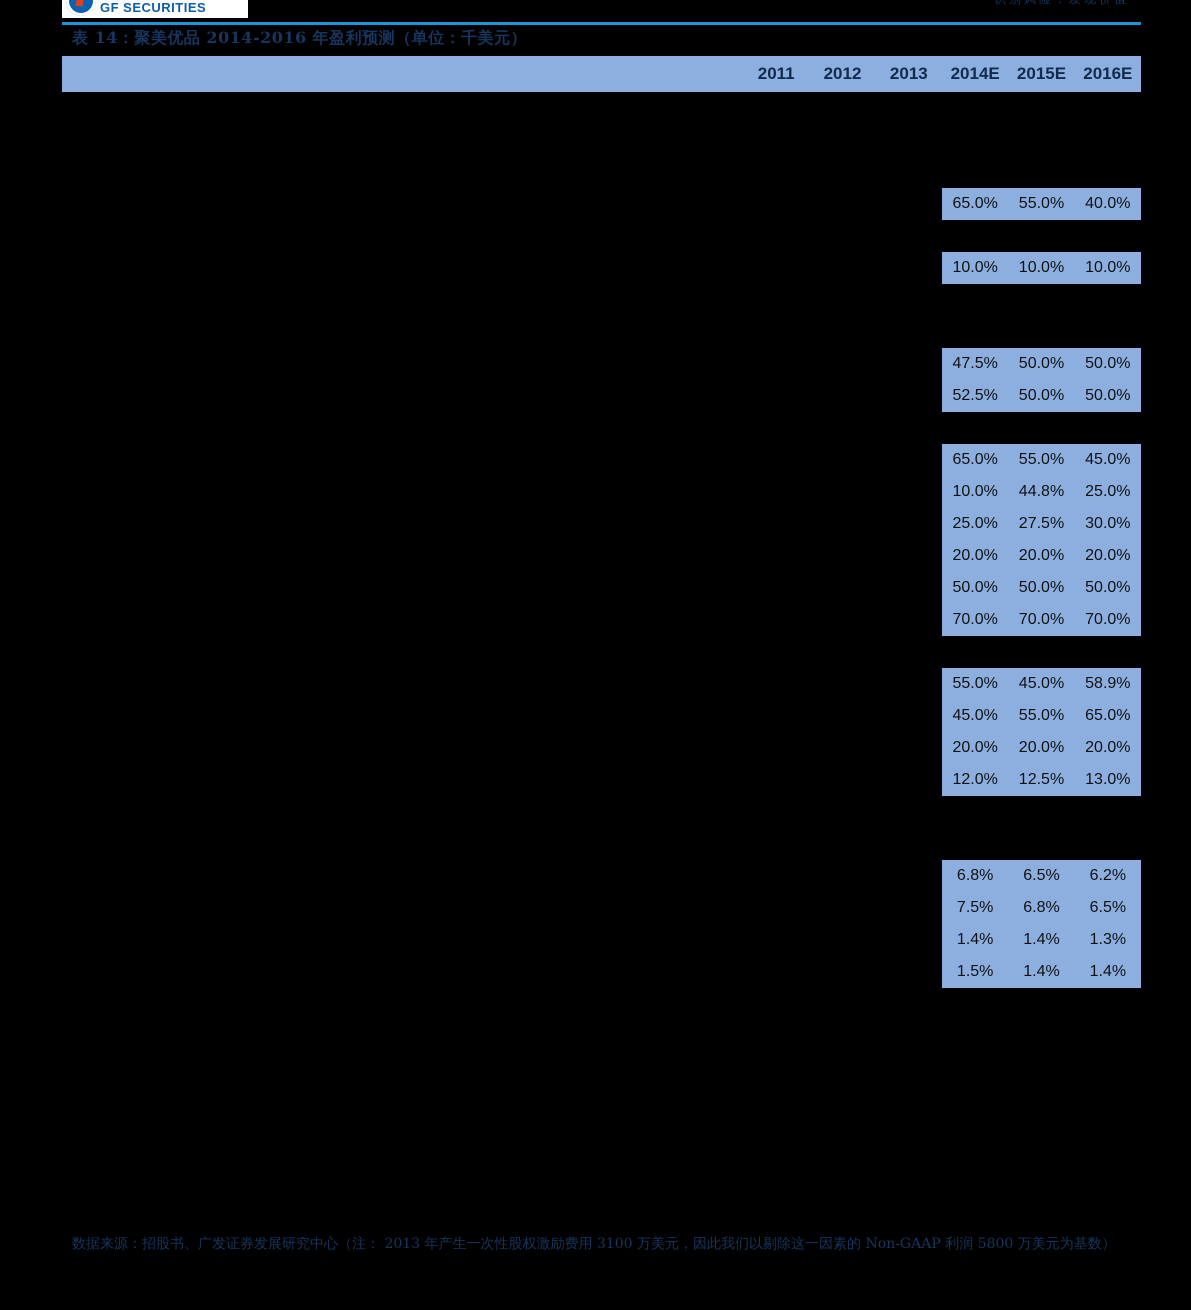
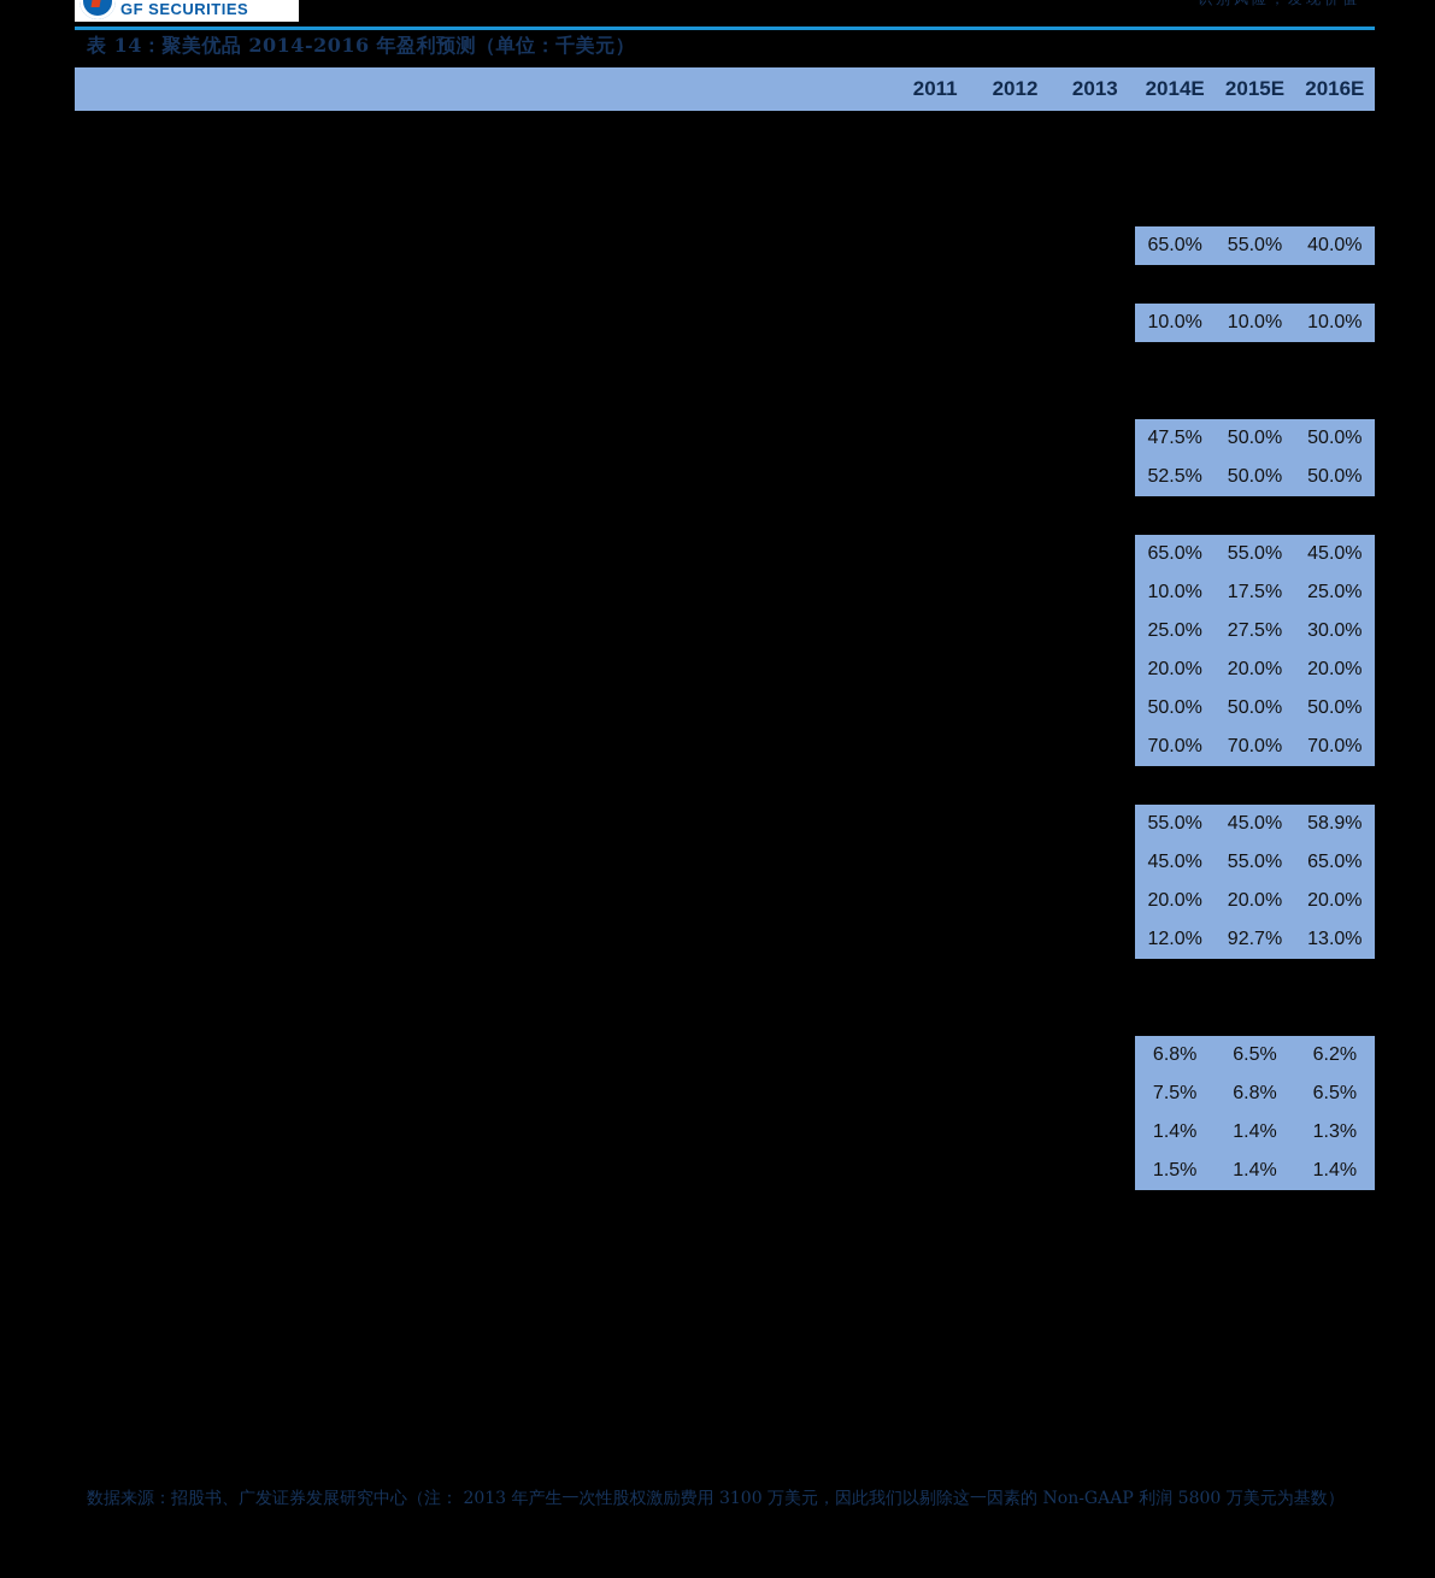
  GF SECURITIES
  表 14：聚美优品 2014-2016 年盈利预测（单位：千美元）
  	2011	2012	2013	2014E	2015E	2016E
  				65.0%	55.0%	40.0%
  				10.0%	10.0%	10.0%
  				47.5%	50.0%	50.0%
  				52.5%	50.0%	50.0%
  				65.0%	55.0%	45.0%
- 				10.0%	44.8%	25.0%
+ 				10.0%	17.5%	25.0%
  				25.0%	27.5%	30.0%
  				20.0%	20.0%	20.0%
  				50.0%	50.0%	50.0%
  				70.0%	70.0%	70.0%
  				55.0%	45.0%	58.9%
  				45.0%	55.0%	65.0%
  				20.0%	20.0%	20.0%
- 				12.0%	12.5%	13.0%
+ 				12.0%	92.7%	13.0%
  				6.8%	6.5%	6.2%
  				7.5%	6.8%	6.5%
  				1.4%	1.4%	1.3%
  				1.5%	1.4%	1.4%
  数据来源：招股书、广发证券发展研究中心（注： 2013 年产生一次性股权激励费用 3100 万美元，因此我们以剔除这一因素的 Non-GAAP 利润 5800 万美元为基数）
